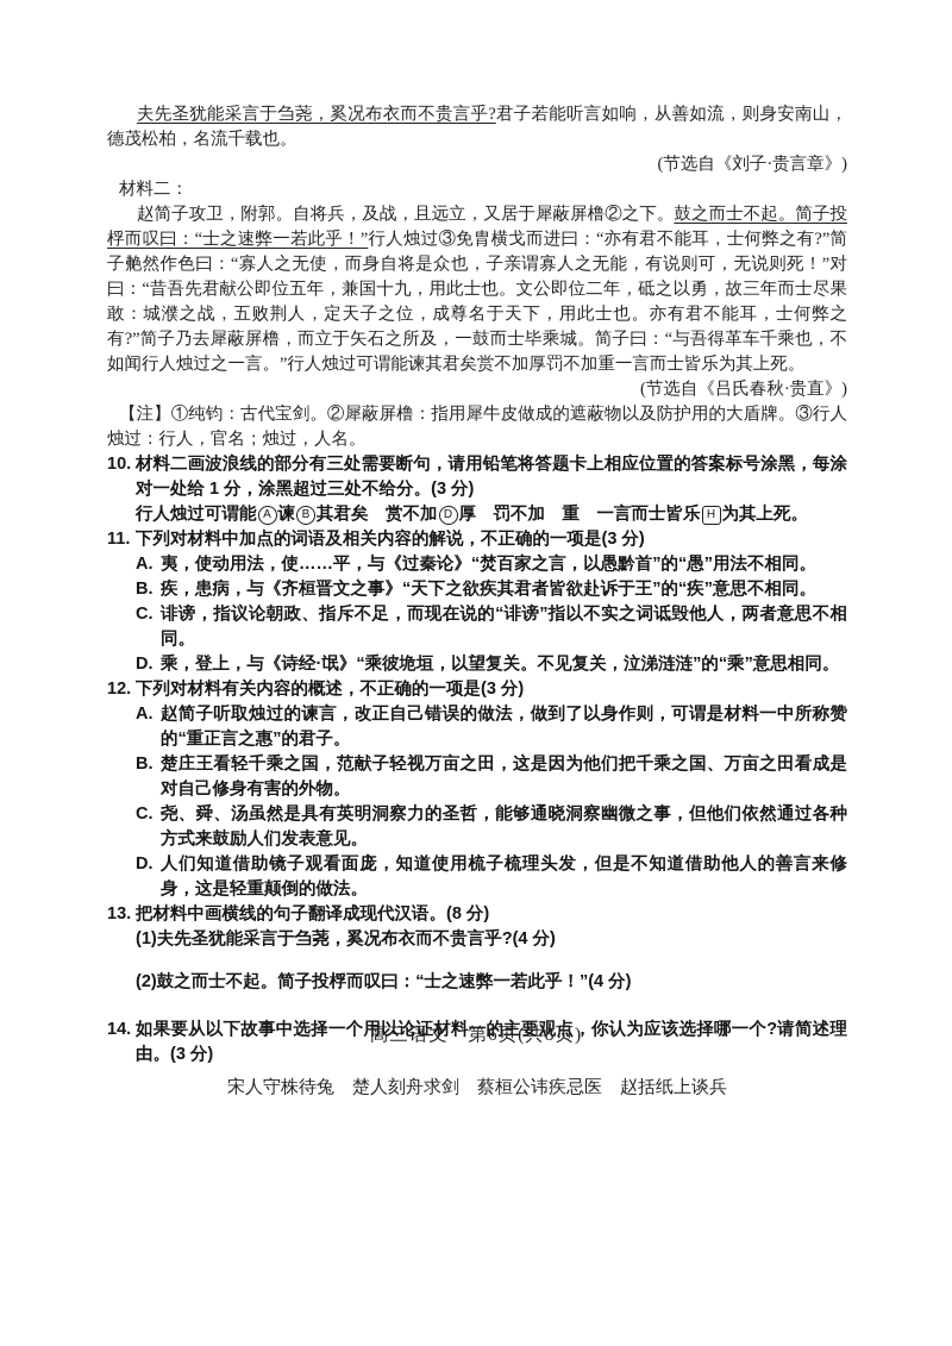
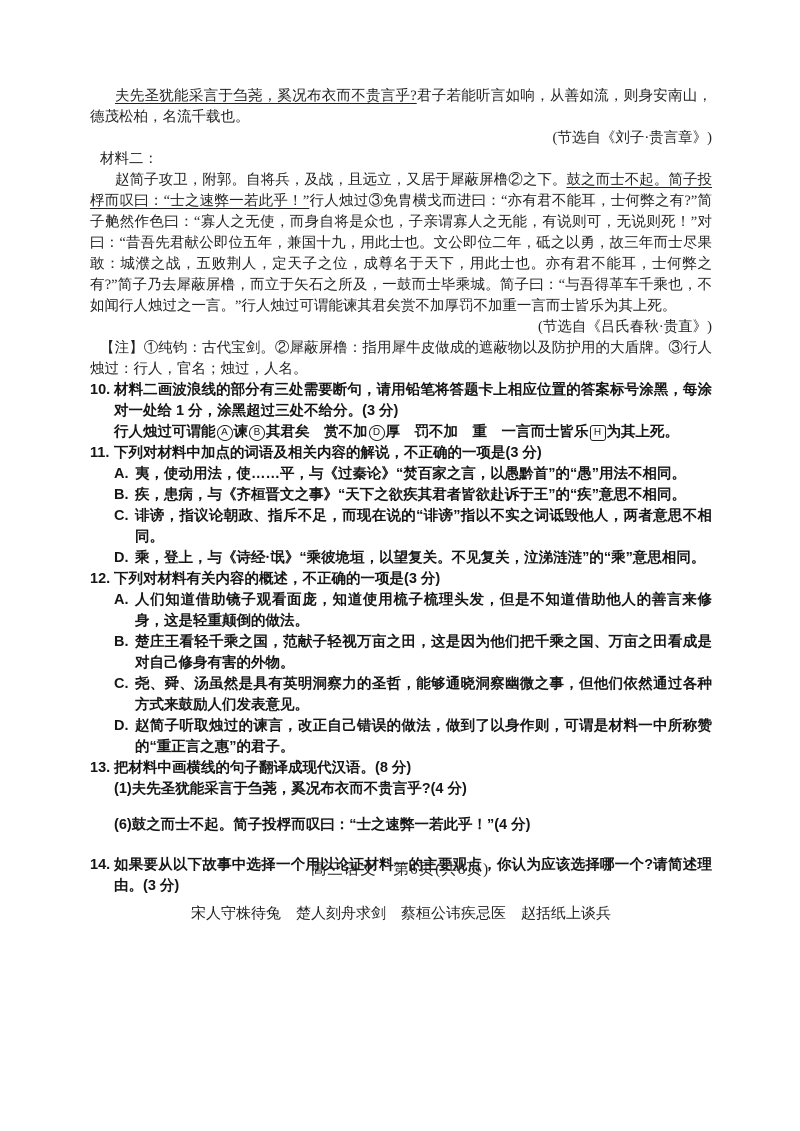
  夫先圣犹能采言于刍荛，奚况布衣而不贵言乎?君子若能听言如响，从善如流，则身安南山，德茂松柏，名流千载也。
  (节选自《刘子·贵言章》)
  材料二：
  赵简子攻卫，附郭。自将兵，及战，且远立，又居于犀蔽屏橹②之下。鼓之而士不起。简子投桴而叹曰：“士之速弊一若此乎！”行人烛过③免胄横戈而进曰：“亦有君不能耳，士何弊之有?”简子艴然作色曰：“寡人之无使，而身自将是众也，子亲谓寡人之无能，有说则可，无说则死！”对曰：“昔吾先君献公即位五年，兼国十九，用此士也。文公即位二年，砥之以勇，故三年而士尽果敢：城濮之战，五败荆人，定天子之位，成尊名于天下，用此士也。亦有君不能耳，士何弊之有?”简子乃去犀蔽屏橹，而立于矢石之所及，一鼓而士毕乘城。简子曰：“与吾得革车千乘也，不如闻行人烛过之一言。”行人烛过可谓能谏其君矣赏不加厚罚不加重一言而士皆乐为其上死。
  (节选自《吕氏春秋·贵直》)
  【注】①纯钧：古代宝剑。②犀蔽屏橹：指用犀牛皮做成的遮蔽物以及防护用的大盾牌。③行人烛过：行人，官名；烛过，人名。
  10.
  材料二画波浪线的部分有三处需要断句，请用铅笔将答题卡上相应位置的答案标号涂黑，每涂对一处给 1 分，涂黑超过三处不给分。(3 分)
  行人烛过可谓能 A 谏 B 其君矣 赏不加 D 厚 罚不加 重 一言而士皆乐 H 为其上死。
  11.
  下列对材料中加点的词语及相关内容的解说，不正确的一项是(3 分)
  A.
  夷，使动用法，使……平，与《过秦论》“焚百家之言，以愚黔首”的“愚”用法不相同。
  B.
  疾，患病，与《齐桓晋文之事》“天下之欲疾其君者皆欲赴诉于王”的“疾”意思不相同。
  C.
  诽谤，指议论朝政、指斥不足，而现在说的“诽谤”指以不实之词诋毁他人，两者意思不相同。
  D.
  乘，登上，与《诗经·氓》“乘彼垝垣，以望复关。不见复关，泣涕涟涟”的“乘”意思相同。
  12.
  下列对材料有关内容的概述，不正确的一项是(3 分)
  A.
- 赵简子听取烛过的谏言，改正自己错误的做法，做到了以身作则，可谓是材料一中所称赞的“重正言之惠”的君子。
+ 人们知道借助镜子观看面庞，知道使用梳子梳理头发，但是不知道借助他人的善言来修身，这是轻重颠倒的做法。
  B.
  楚庄王看轻千乘之国，范献子轻视万亩之田，这是因为他们把千乘之国、万亩之田看成是对自己修身有害的外物。
  C.
  尧、舜、汤虽然是具有英明洞察力的圣哲，能够通晓洞察幽微之事，但他们依然通过各种方式来鼓励人们发表意见。
  D.
- 人们知道借助镜子观看面庞，知道使用梳子梳理头发，但是不知道借助他人的善言来修身，这是轻重颠倒的做法。
+ 赵简子听取烛过的谏言，改正自己错误的做法，做到了以身作则，可谓是材料一中所称赞的“重正言之惠”的君子。
  13.
  把材料中画横线的句子翻译成现代汉语。(8 分)
  (1)夫先圣犹能采言于刍荛，奚况布衣而不贵言乎?(4 分)
- (2)鼓之而士不起。简子投桴而叹曰：“士之速弊一若此乎！”(4 分)
+ (6)鼓之而士不起。简子投桴而叹曰：“士之速弊一若此乎！”(4 分)
  14.
  如果要从以下故事中选择一个用以论证材料一的主要观点，你认为应该选择哪一个?请简述理由。(3 分)
  宋人守株待兔 楚人刻舟求剑 蔡桓公讳疾忌医 赵括纸上谈兵
  高三语文 第6页(共8页)
